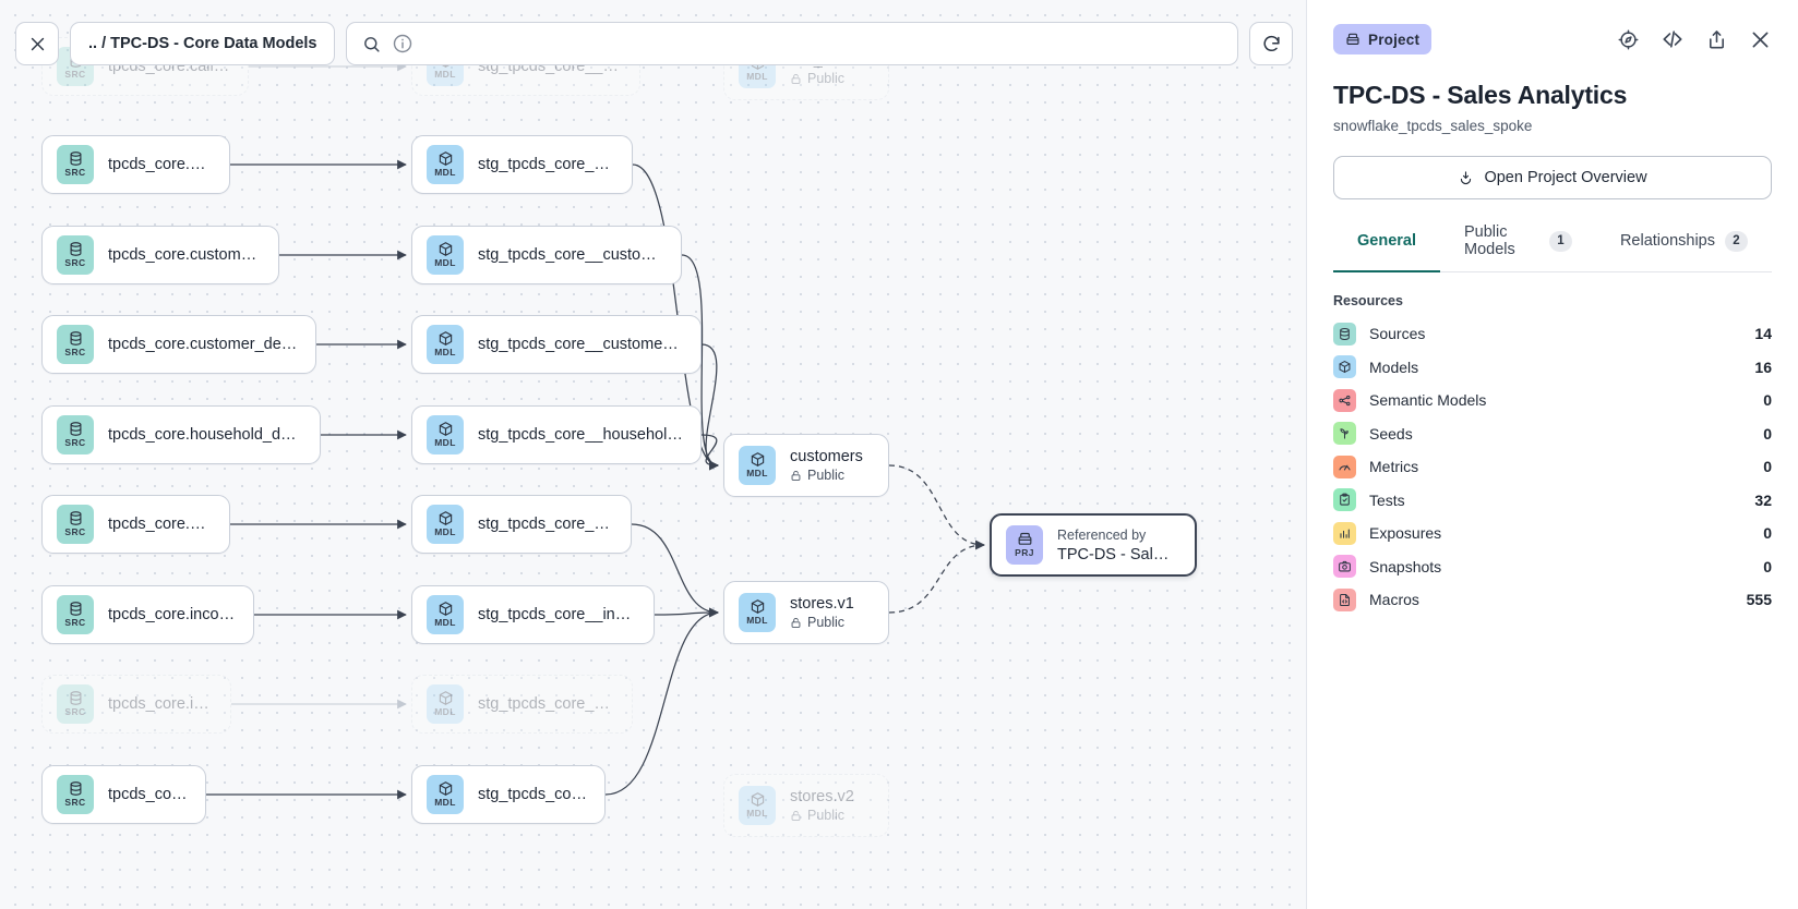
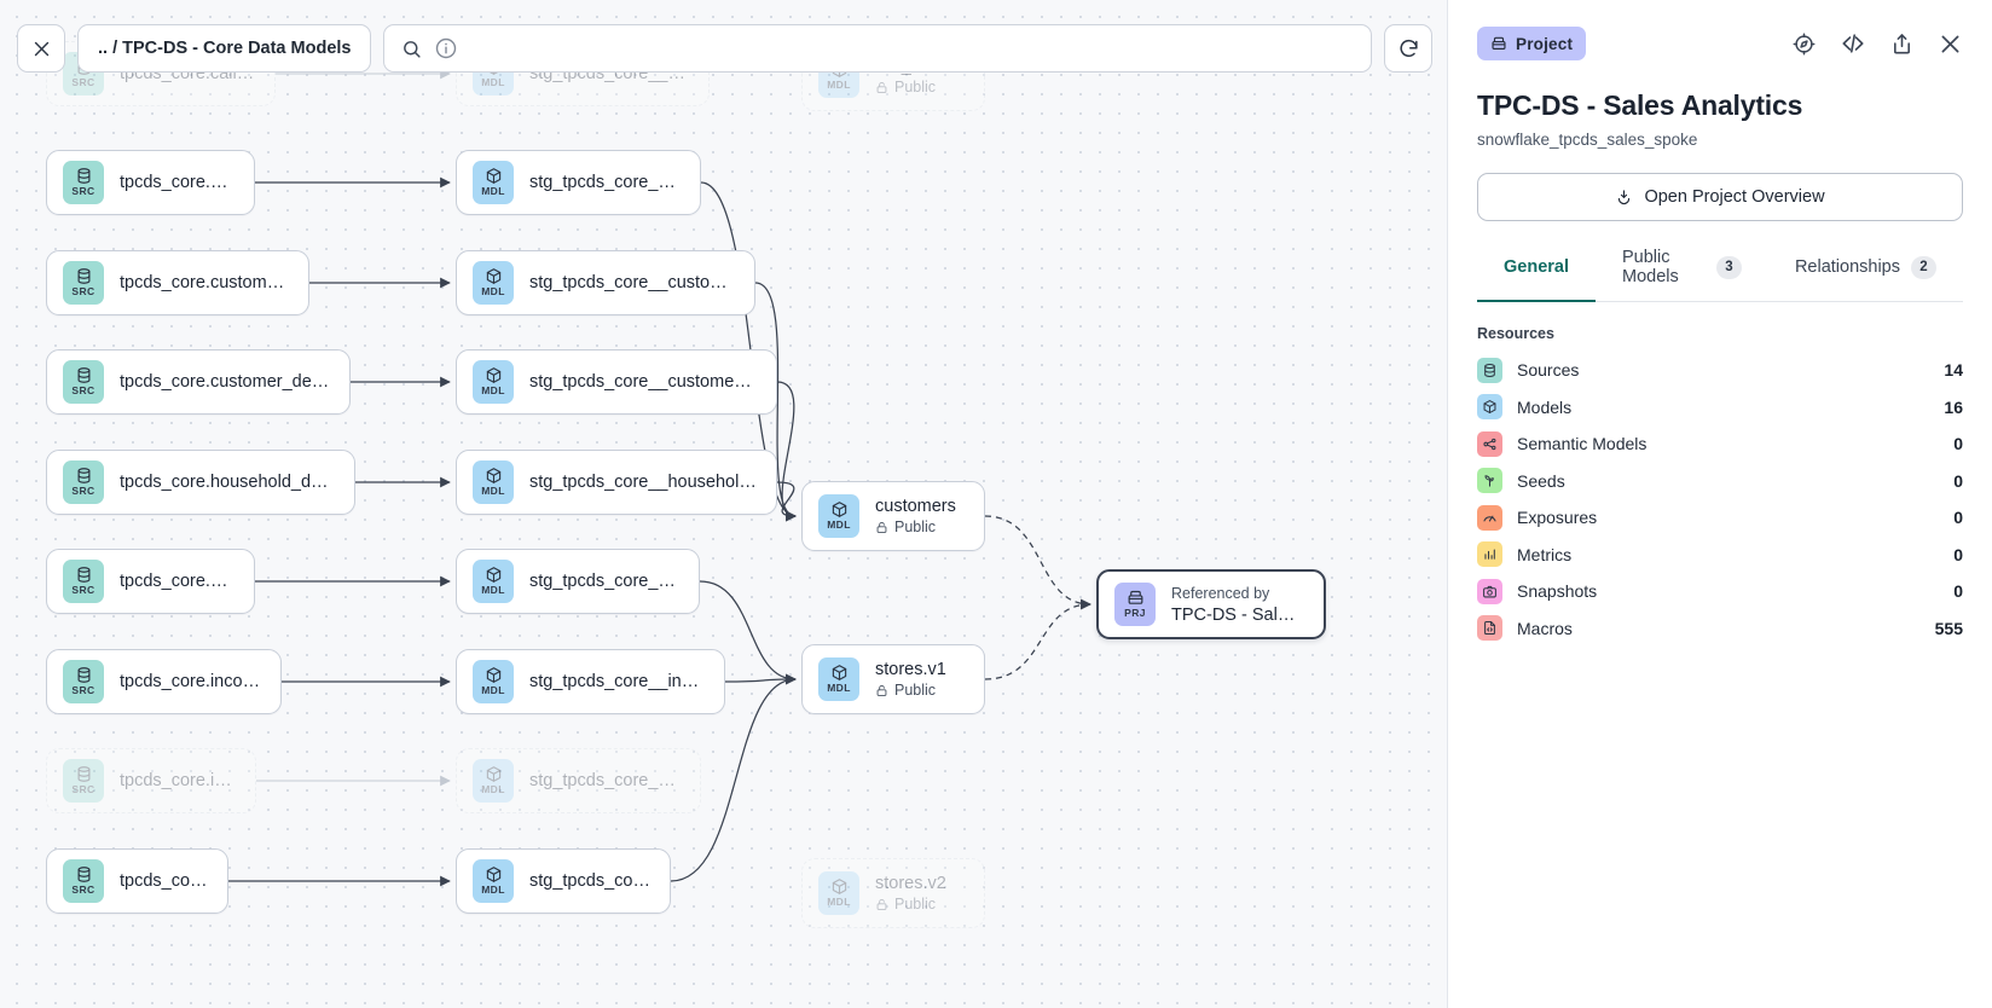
  SRC
  tpcds_core.call_c
  MDL
  stg_tpcds_core__cal
  MDL
  Public
  SRC
  tpcds_core.cus
  MDL
  stg_tpcds_core__c
  SRC
  tpcds_core.customer_
  MDL
  stg_tpcds_core__custome
  SRC
  tpcds_core.customer_dem
  MDL
  stg_tpcds_core__customer_d
  SRC
  tpcds_core.household_dem
  MDL
  stg_tpcds_core__household_
  SRC
  tpcds_core.dat
  MDL
  stg_tpcds_core__d
  SRC
  tpcds_core.incom
  MDL
  stg_tpcds_core__inco
  SRC
  tpcds_core.inv
  MDL
  stg_tpcds_core__in
  SRC
  MDL
  MDL
  customers
  Public
  MDL
  stores.v1
  Public
  MDL
  stores.v2
  Public
  PRJ
  Referenced by
  .. / TPC-DS - Core Data Models
  Project
  TPC-DS - Sales Analytics
  snowflake_tpcds_sales_spoke
  Open Project Overview
  General
  Public Models
- 1
+ 3
  Relationships
  2
  Resources
  Sources
  14
  Models
  16
  Semantic Models
  0
  Seeds
  0
- Metrics
+ Exposures
  0
- Tests
- 32
- Exposures
+ Metrics
  0
  Snapshots
  0
  Macros
  555
